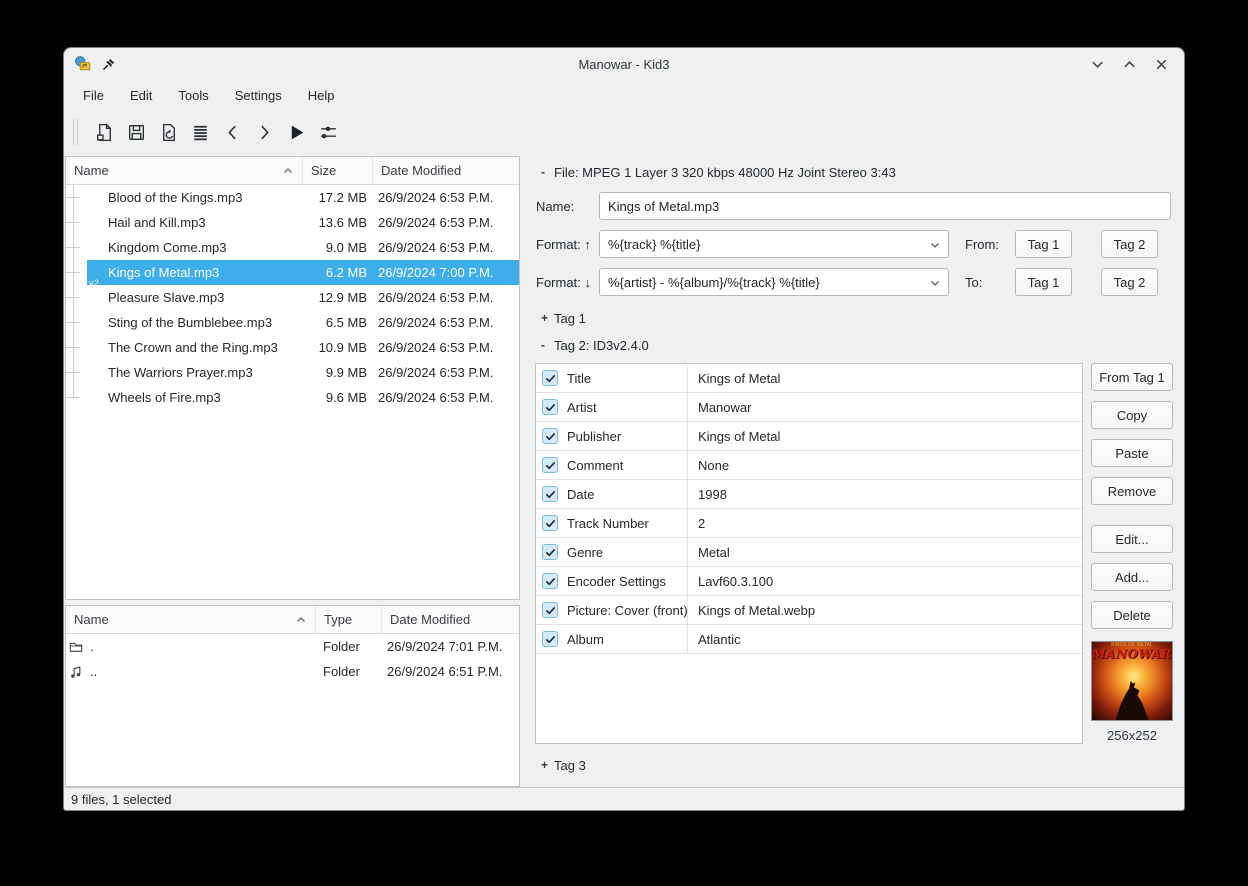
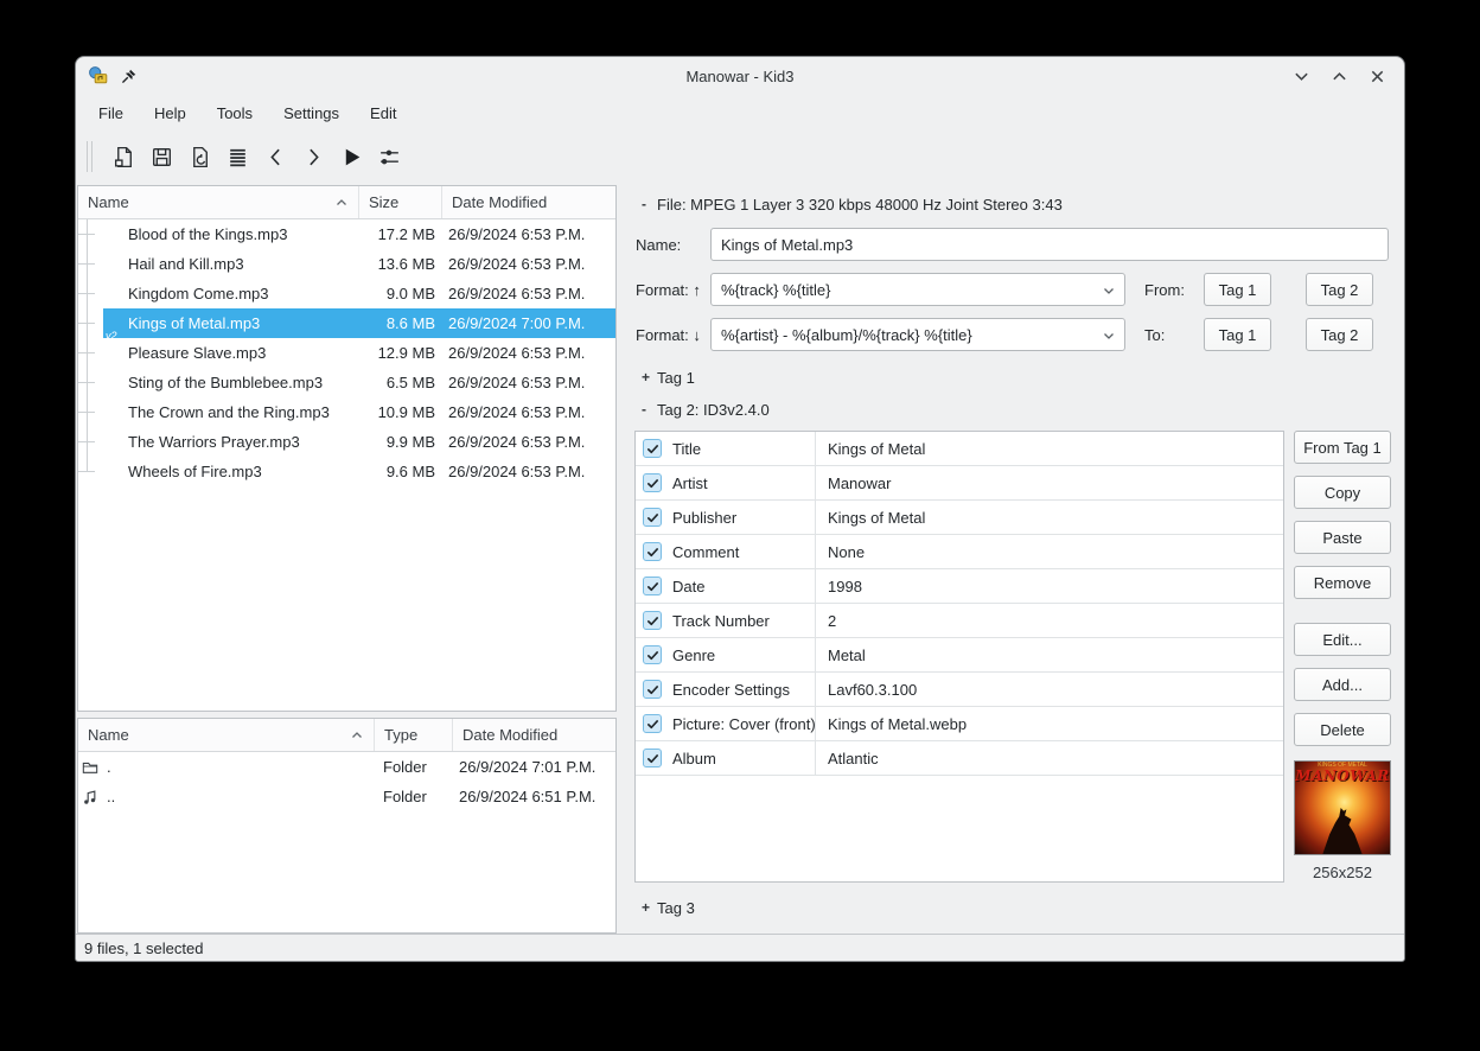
  Manowar - Kid3
  File
- Edit
+ Help
  Tools
  Settings
- Help
+ Edit
  Name
  Size
  Date Modified
  Blood of the Kings.mp3
  17.2 MB
  26/9/2024 6:53 P.M.
  Hail and Kill.mp3
  13.6 MB
  26/9/2024 6:53 P.M.
  Kingdom Come.mp3
  9.0 MB
  26/9/2024 6:53 P.M.
  v2
  Kings of Metal.mp3
- 6.2 MB
+ 8.6 MB
  26/9/2024 7:00 P.M.
  Pleasure Slave.mp3
  12.9 MB
  26/9/2024 6:53 P.M.
  Sting of the Bumblebee.mp3
  6.5 MB
  26/9/2024 6:53 P.M.
  The Crown and the Ring.mp3
  10.9 MB
  26/9/2024 6:53 P.M.
  The Warriors Prayer.mp3
  9.9 MB
  26/9/2024 6:53 P.M.
  Wheels of Fire.mp3
  9.6 MB
  26/9/2024 6:53 P.M.
  Name
  Type
  Date Modified
  .
  Folder
  26/9/2024 7:01 P.M.
  ..
  Folder
  26/9/2024 6:51 P.M.
  -
  File: MPEG 1 Layer 3 320 kbps 48000 Hz Joint Stereo 3:43
  Name:
  Kings of Metal.mp3
  Format: ↑
  %{track} %{title}
  From:
  Tag 1
  Tag 2
  Format: ↓
  %{artist} - %{album}/%{track} %{title}
  To:
  Tag 1
  Tag 2
  +
  Tag 1
  -
  Tag 2: ID3v2.4.0
  Title
  Kings of Metal
  Artist
  Manowar
  Publisher
  Kings of Metal
  Comment
  None
  Date
  1998
  Track Number
  2
  Genre
  Metal
  Encoder Settings
  Lavf60.3.100
  Picture: Cover (front)
  Kings of Metal.webp
  Album
  Atlantic
  From Tag 1
  Copy
  Paste
  Remove
  Edit...
  Add...
  Delete
  MANOWAR
  256x252
  +
  Tag 3
  9 files, 1 selected
